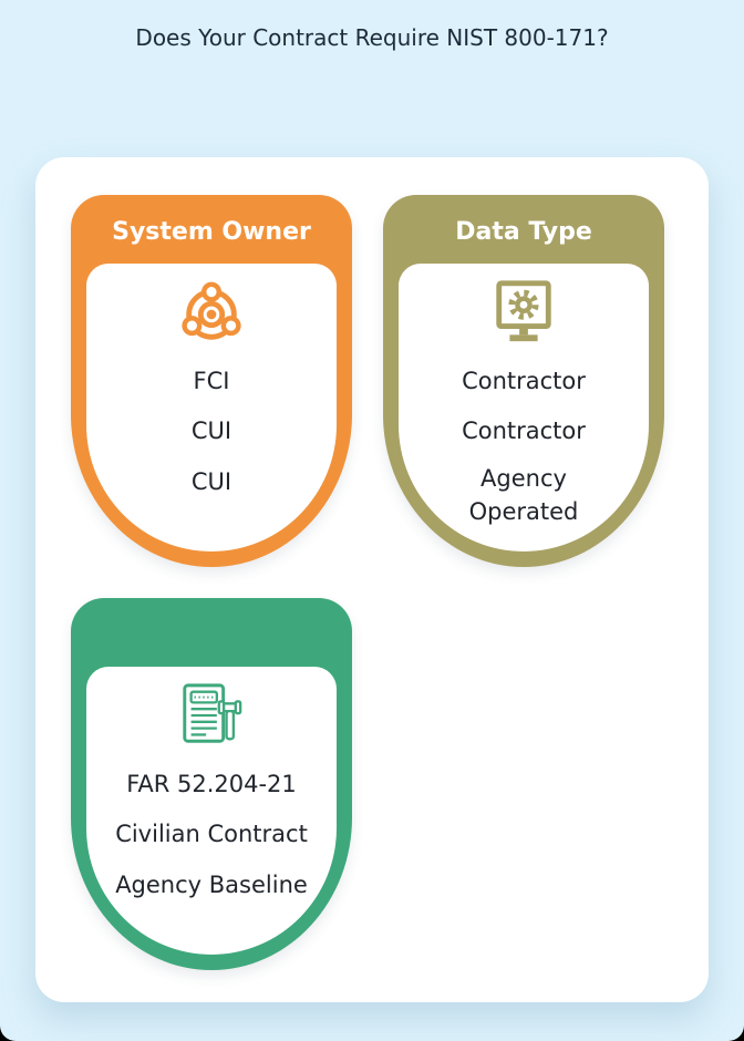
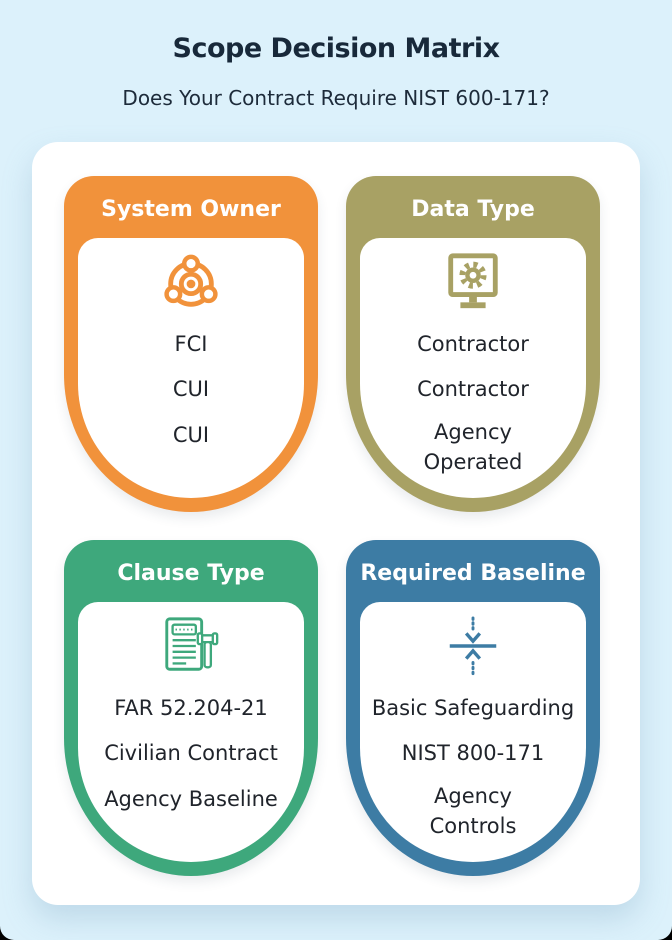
+ Scope Decision Matrix
- Does Your Contract Require NIST 800-171?
+ Does Your Contract Require NIST 600-171?
  System Owner
  FCI
  CUI
  CUI
  Data Type
  Contractor
  Contractor
  Agency Operated
+ Clause Type
  FAR 52.204-21
  Civilian Contract
  Agency Baseline
+ Required Baseline
+ Basic Safeguarding
+ NIST 800-171
+ Agency Controls
